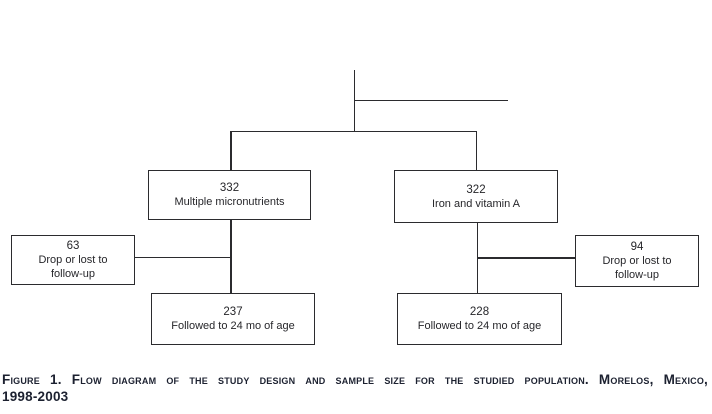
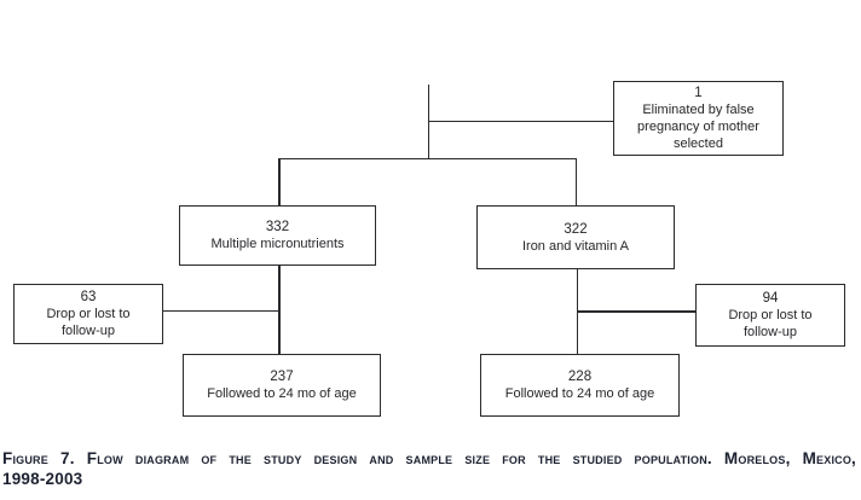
+ 1
+ Eliminated by false
+ pregnancy of mother
+ selected
  332
  Multiple micronutrients
  322
  Iron and vitamin A
  63
  Drop or lost to
  follow-up
  94
  Drop or lost to
  follow-up
  237
  Followed to 24 mo of age
  228
  Followed to 24 mo of age
- Figure 1. Flow diagram of the study design and sample size for the studied population. Morelos, Mexico,
+ Figure 7. Flow diagram of the study design and sample size for the studied population. Morelos, Mexico,
  1998-2003
